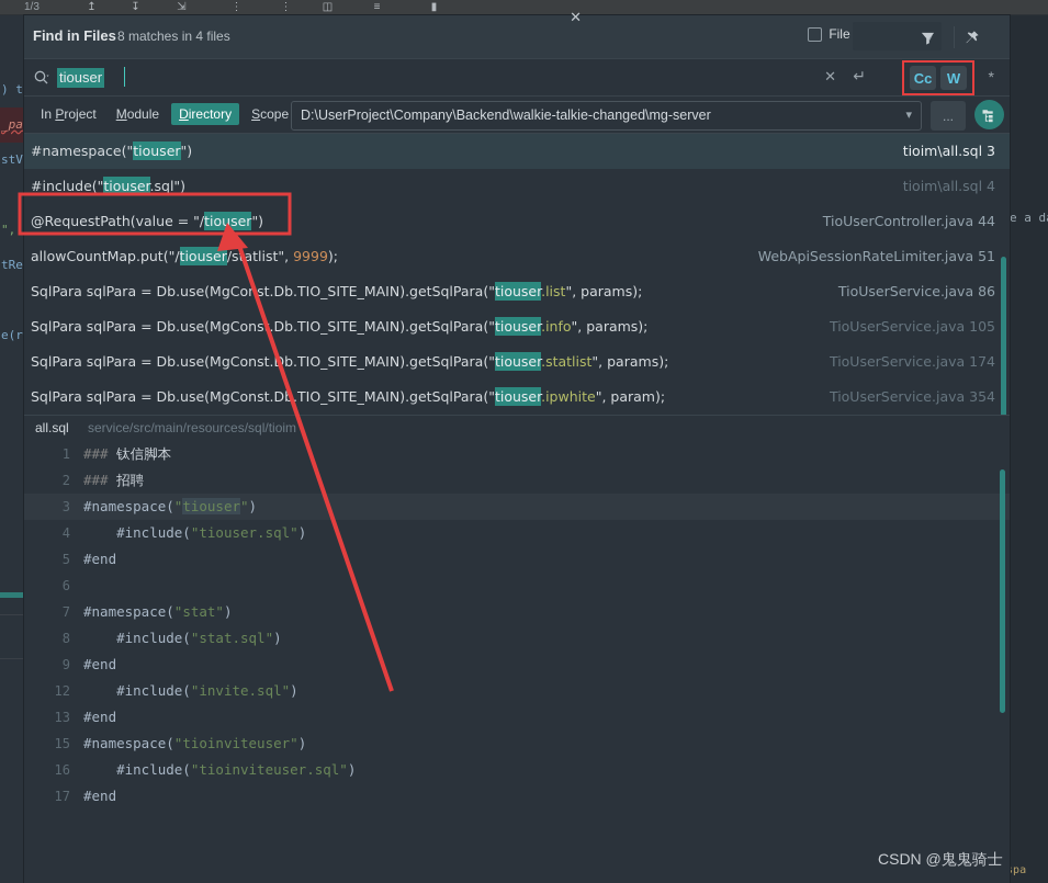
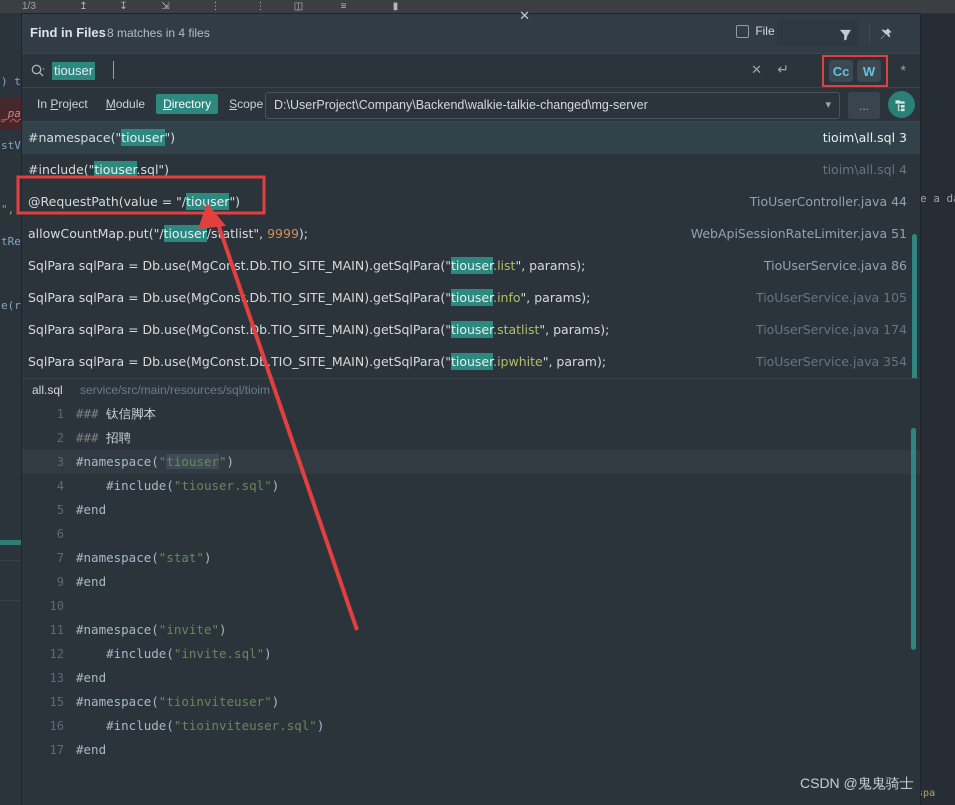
  1/3
  ↥
  ↧
  ⇲
  ⋮
  ⋮
  ◫
  ≡
  ▮
  _pa
  stV
  ",
  tRe
  e(r
  e a d
  spa
  Find in Files
  8 matches in 4 files
  ▾
  ✕
  tiouser
  ✕
  ↵
  Cc
  W
  *
  In Project
  Module
  Directory
  Scope
  D:\UserProject\Company\Backend\walkie-talkie-changed\mg-server
  ▾
  ...
  #namespace("tiouser")
  tioim\all.sql 3
  #include("tiouser.sql")
  tioim\all.sql 4
  @RequestPath(value = "/tiouser")
  TioUserController.java 44
  allowCountMap.put("/tiouser/satlist", 9999);
  WebApiSessionRateLimiter.java 51
  SqlPara sqlPara = Db.use(MgConst.Db.TIO_SITE_MAIN).getSqlPara("tiouser.list", params);
  TioUserService.java 86
  SqlPara sqlPara = Db.use(MgCons.Db.TIO_SITE_MAIN).getSqlPara("tiouser.info", params);
  TioUserService.java 105
  SqlPara sqlPara = Db.use(MgConst.b.TIO_SITE_MAIN).getSqlPara("tiouser.statlist", params);
  TioUserService.java 174
  SqlPara sqlPara = Db.use(MgConst.D.TIO_SITE_MAIN).getSqlPara("tiouser.ipwhite", param);
  TioUserService.java 354
  all.sql
  service/src/main/resources/sql/tioim
  1
  ### 钛信脚本
  2
  ### 招聘
  3
  #namespace("tiouser")
  4
  #include("tiouser.sql")
  5
  #end
  6
  7
  #namespace("stat")
- 8
- #include("stat.sql")
  9
  #end
+ 10
+ 11
+ #namespace("invite")
  12
  #include("invite.sql")
  13
  #end
  15
  #namespace("tioinviteuser")
  16
  #include("tioinviteuser.sql")
  17
  #end
  CSDN @鬼鬼骑士
